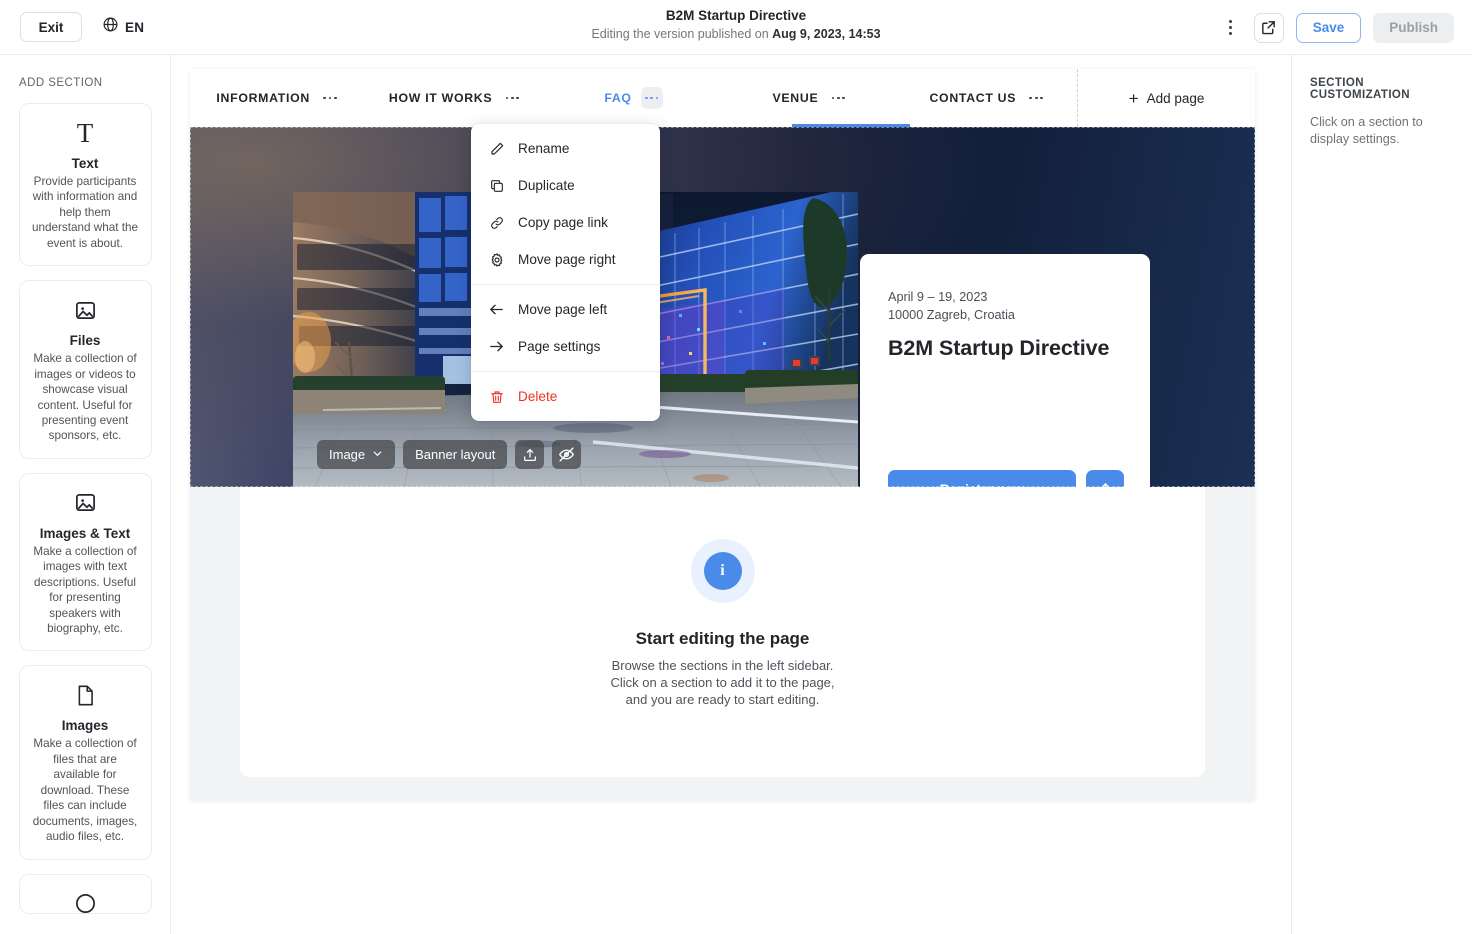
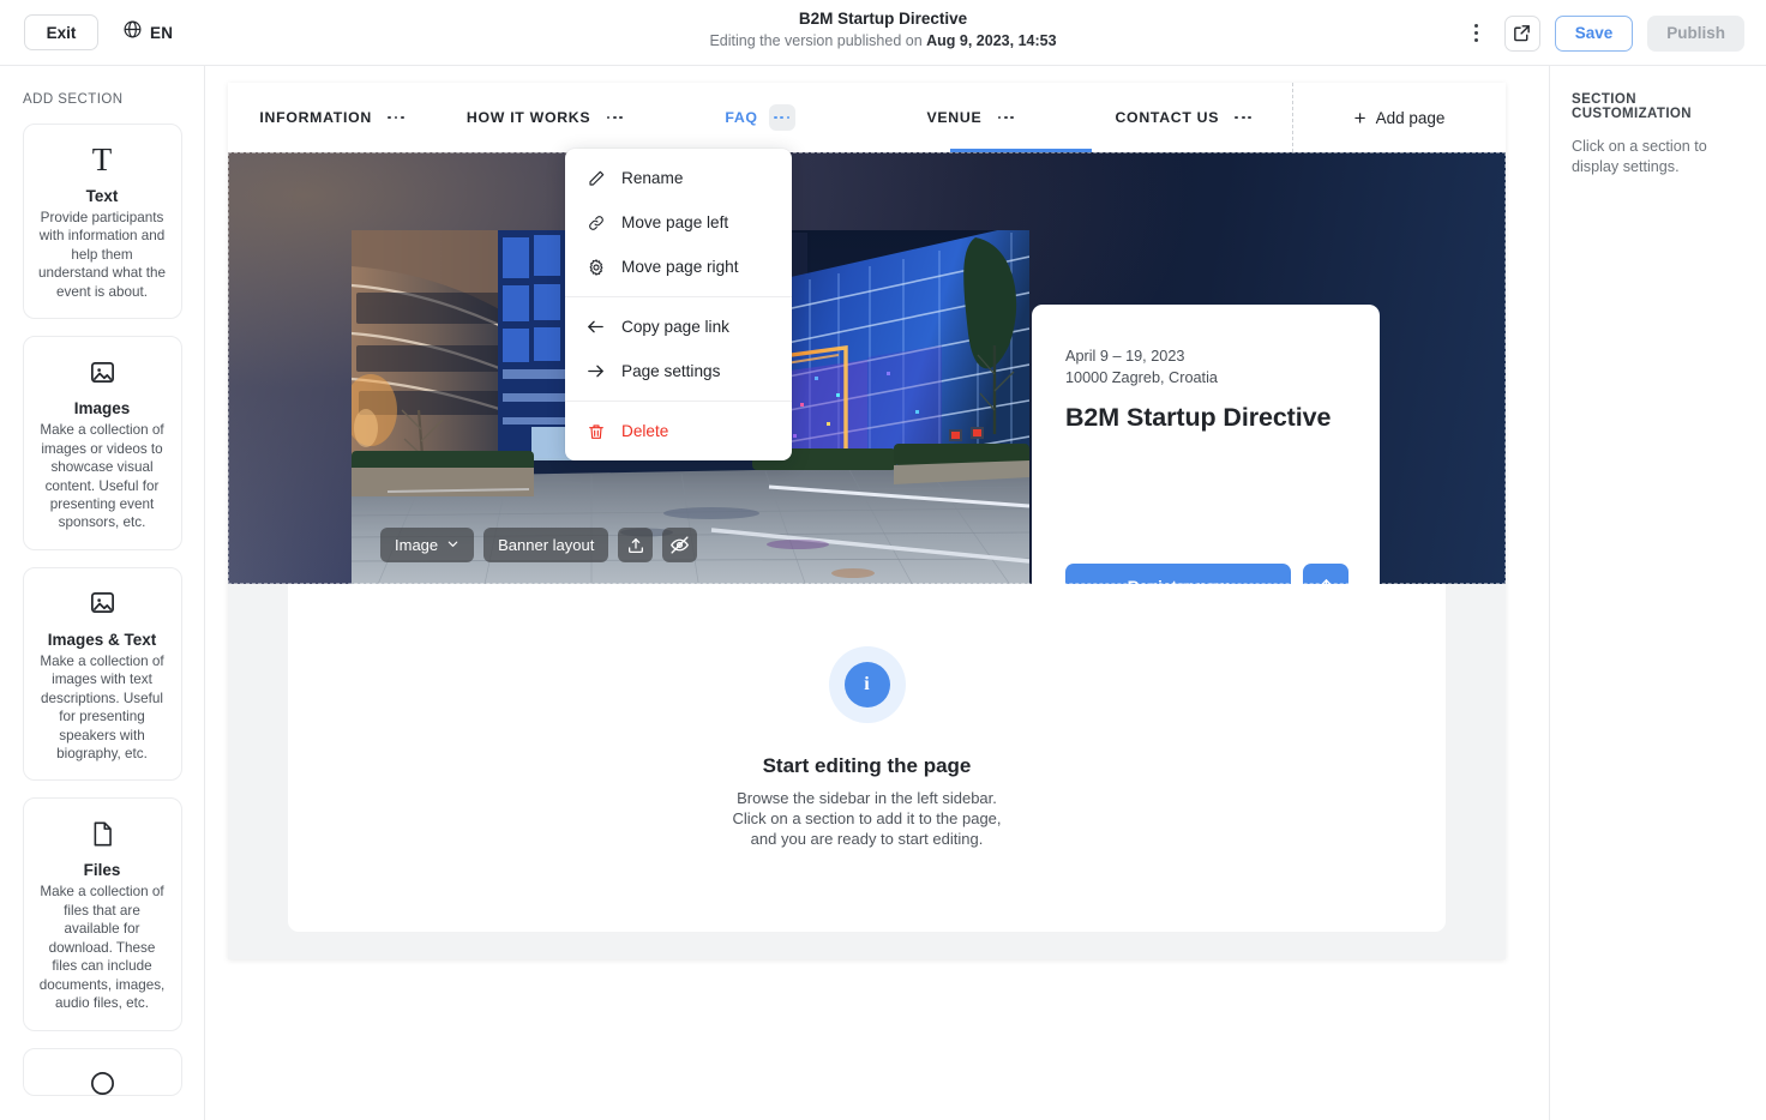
  Exit
  EN
  B2M Startup Directive
  Editing the version published on Aug 9, 2023, 14:53
  Save
  Publish
  ADD SECTION
  T
  Text
  Provide participants with information and help them understand what the event is about.
- Files
+ Images
  Make a collection of images or videos to showcase visual content. Useful for presenting event sponsors, etc.
  Images & Text
  Make a collection of images with text descriptions. Useful for presenting speakers with biography, etc.
- Images
+ Files
  Make a collection of files that are available for download. These files can include documents, images, audio files, etc.
  INFORMATION
  HOW IT WORKS
  FAQ
  VENUE
  CONTACT US
  +
  Add page
  Image
  Banner layout
  April 9 – 19, 2023
  10000 Zagreb, Croatia
  B2M Startup Directive
  i
  Start editing the page
- Browse the sections in the left sidebar.
+ Browse the sidebar in the left sidebar.
  Click on a section to add it to the page,
  and you are ready to start editing.
  SECTION CUSTOMIZATION
  Click on a section to display settings.
  Rename
- Duplicate
- Copy page link
+ Move page left
  Move page right
- Move page left
+ Copy page link
  Page settings
  Delete
